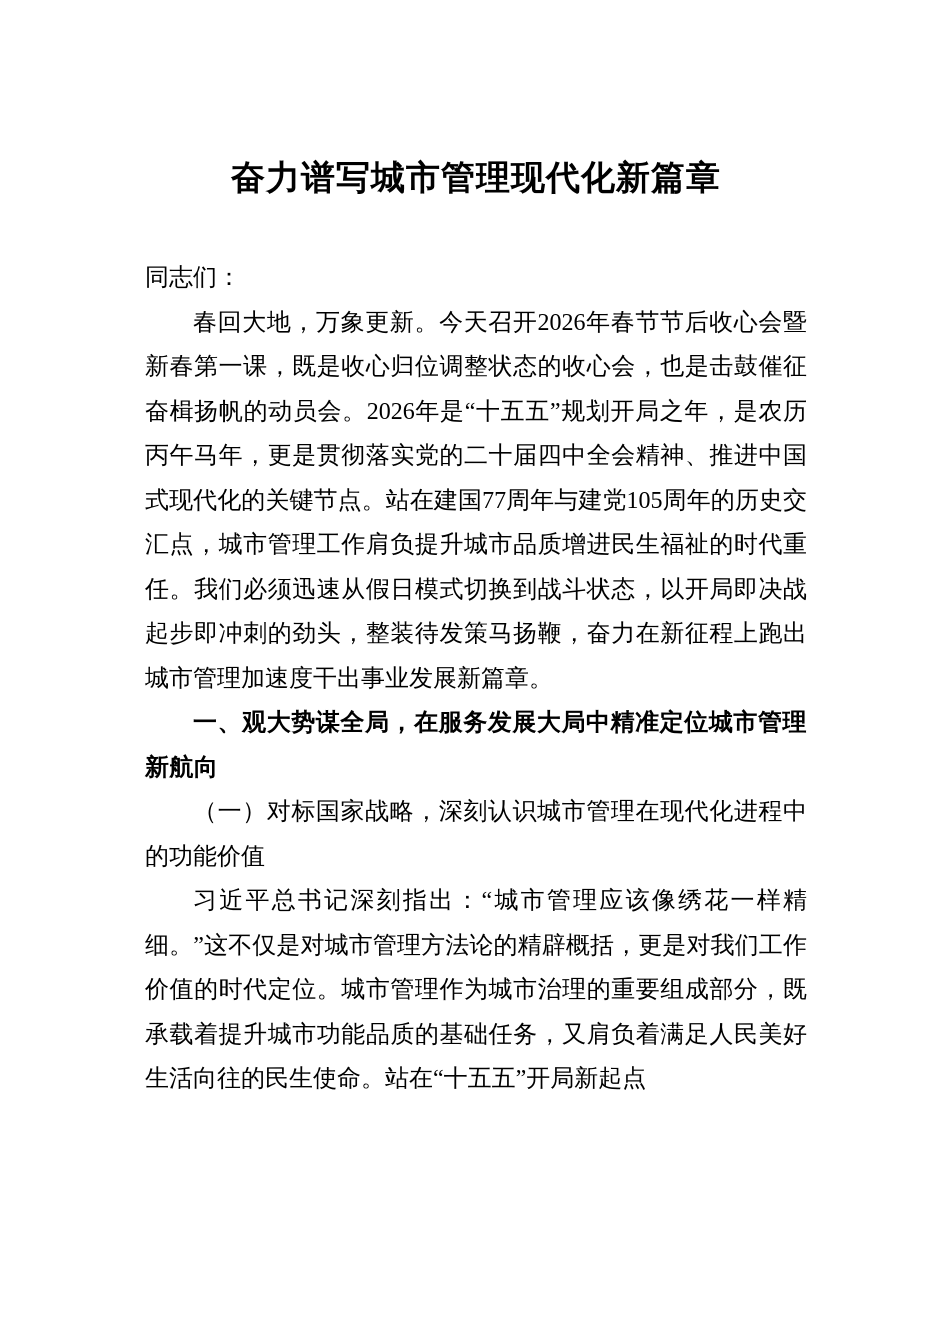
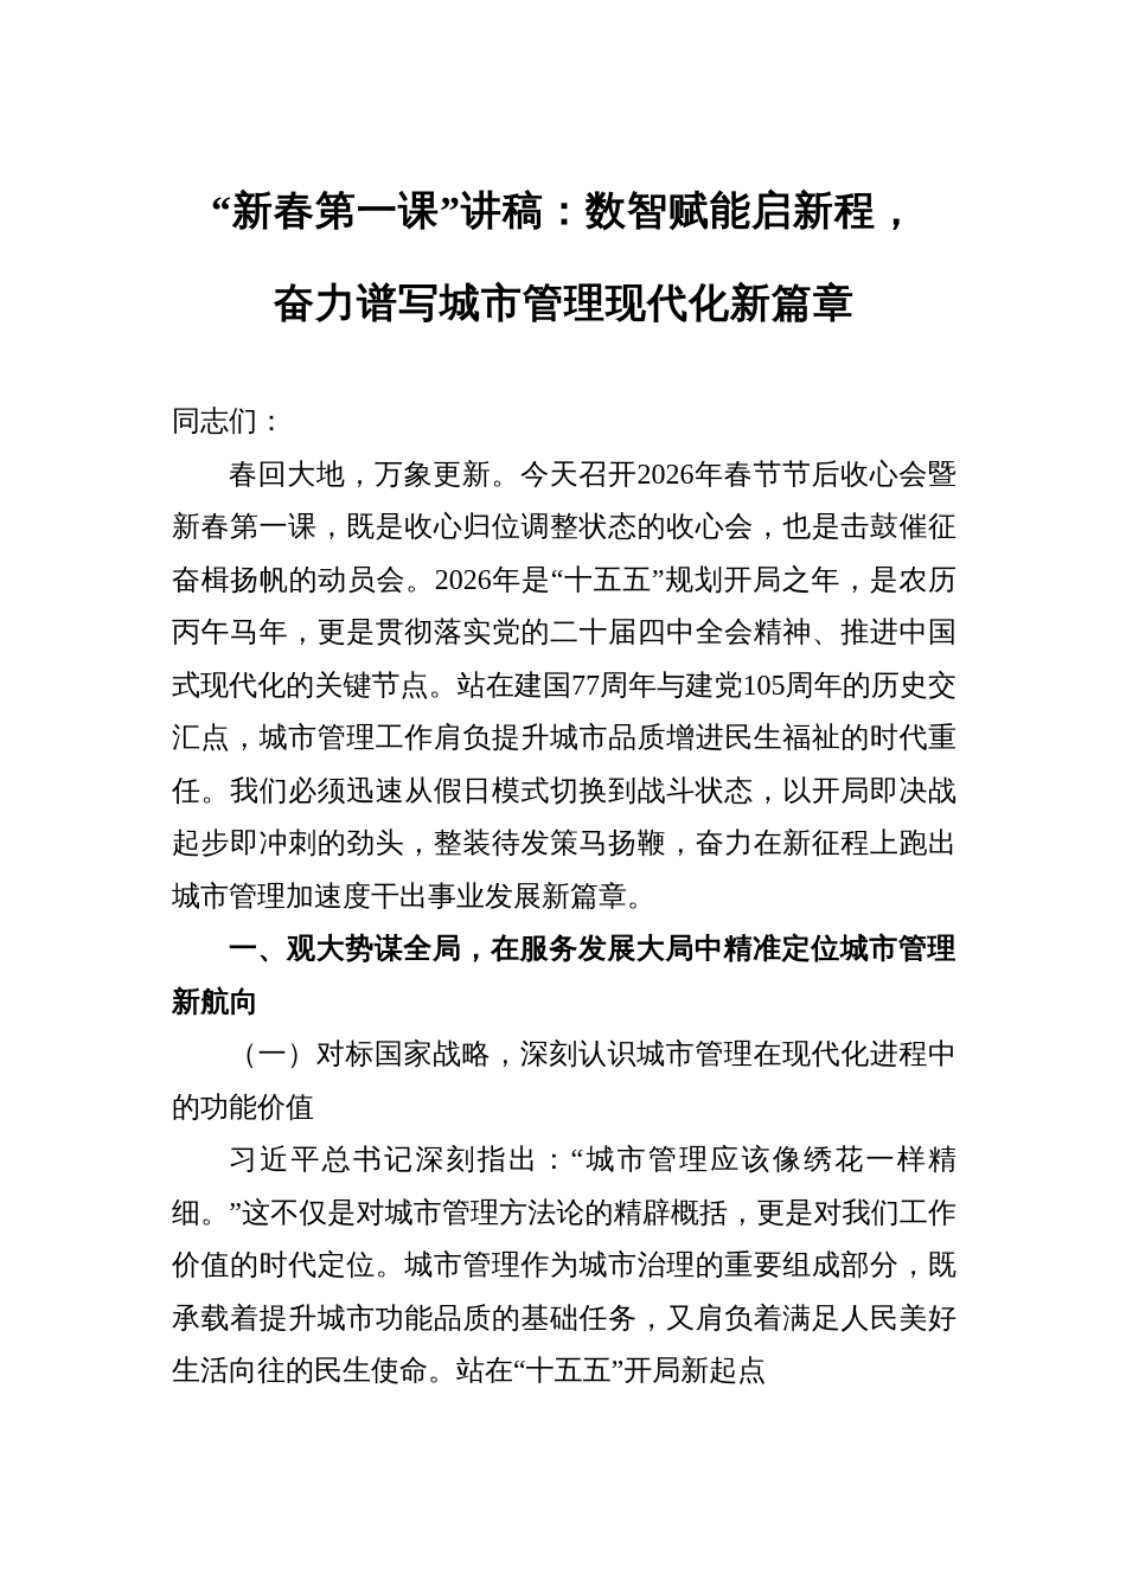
+ “新春第一课”讲稿：数智赋能启新程，
  奋力谱写城市管理现代化新篇章
  同志们：
  春回大地，万象更新。今天召开2026年春节节后收心会暨新春第一课，既是收心归位调整状态的收心会，也是击鼓催征奋楫扬帆的动员会。2026年是“十五五”规划开局之年，是农历丙午马年，更是贯彻落实党的二十届四中全会精神、推进中国式现代化的关键节点。站在建国77周年与建党105周年的历史交汇点，城市管理工作肩负提升城市品质增进民生福祉的时代重任。我们必须迅速从假日模式切换到战斗状态，以开局即决战起步即冲刺的劲头，整装待发策马扬鞭，奋力在新征程上跑出城市管理加速度干出事业发展新篇章。
  一、观大势谋全局，在服务发展大局中精准定位城市管理新航向
  （一）对标国家战略，深刻认识城市管理在现代化进程中的功能价值
  习近平总书记深刻指出：“城市管理应该像绣花一样精细。”这不仅是对城市管理方法论的精辟概括，更是对我们工作价值的时代定位。城市管理作为城市治理的重要组成部分，既承载着提升城市功能品质的基础任务，又肩负着满足人民美好生活向往的民生使命。站在“十五五”开局新起点
